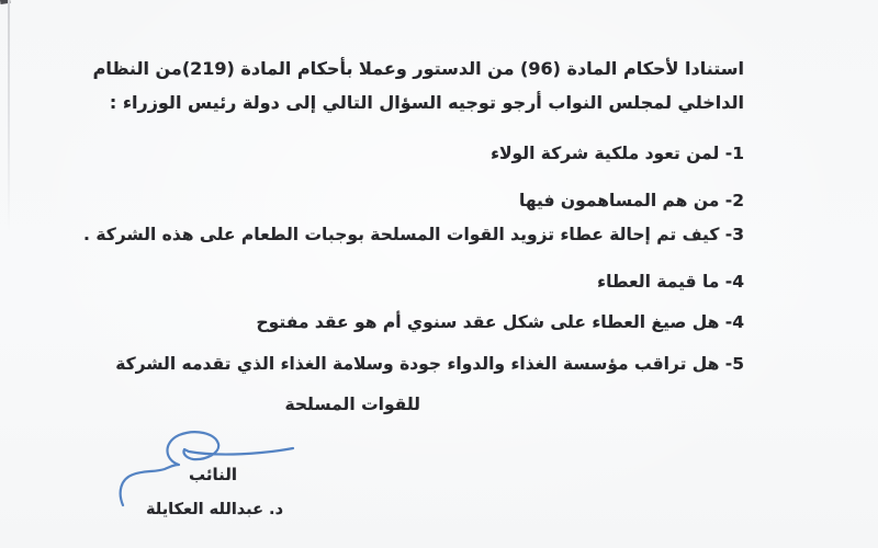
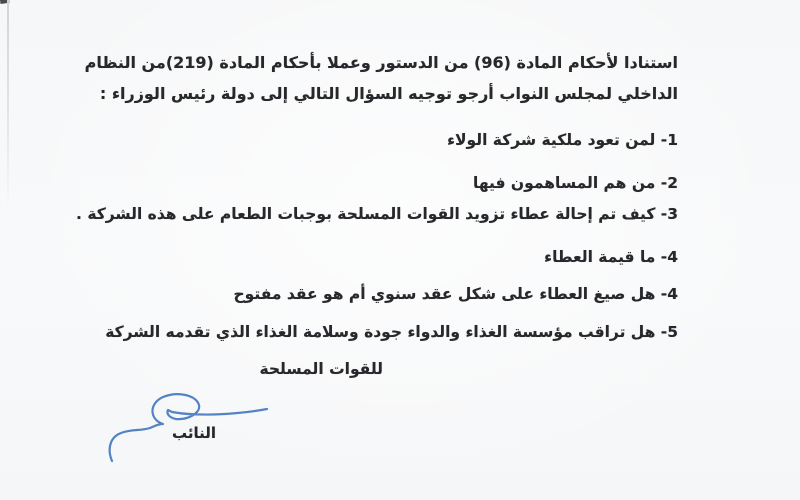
  استنادا لأحكام المادة (96) من الدستور وعملا بأحكام المادة (219)من النظام
  الداخلي لمجلس النواب أرجو توجيه السؤال التالي إلى دولة رئيس الوزراء :
  1- لمن تعود ملكية شركة الولاء
  2- من هم المساهمون فيها
  3- كيف تم إحالة عطاء تزويد القوات المسلحة بوجبات الطعام على هذه الشركة .
  4- ما قيمة العطاء
  4- هل صيغ العطاء على شكل عقد سنوي أم هو عقد مفتوح
  5- هل تراقب مؤسسة الغذاء والدواء جودة وسلامة الغذاء الذي تقدمه الشركة
  للقوات المسلحة
  النائب
- د. عبدالله العكايلة
